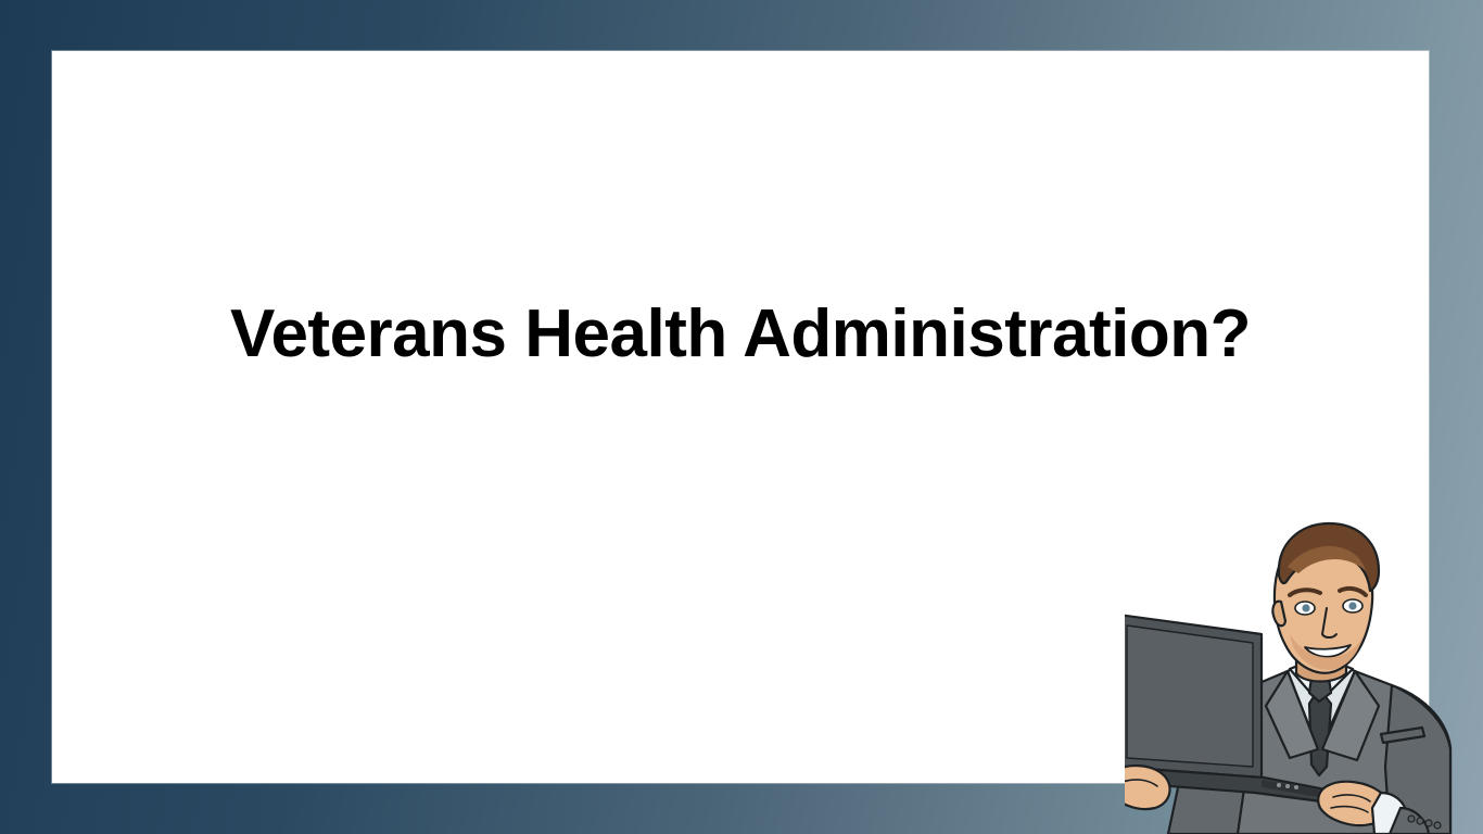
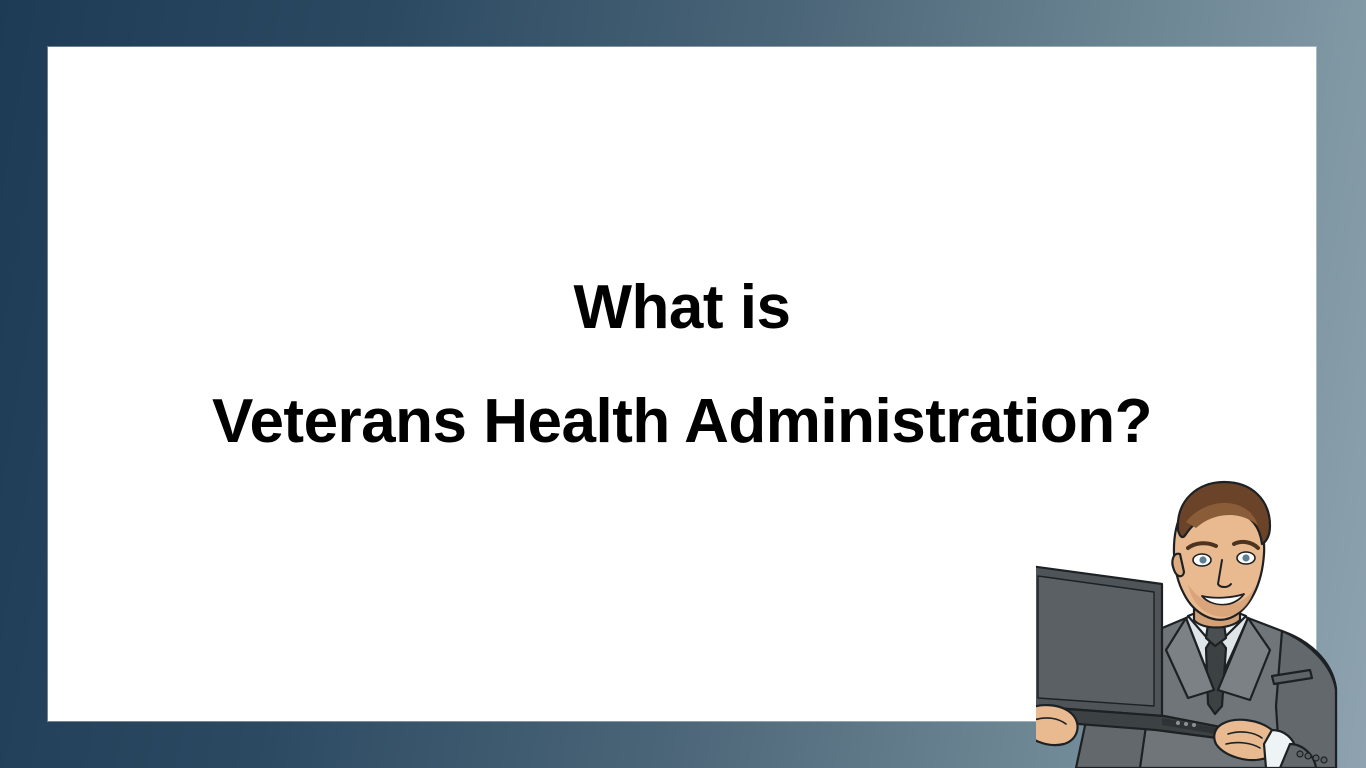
+ What is
  Veterans Health Administration?
